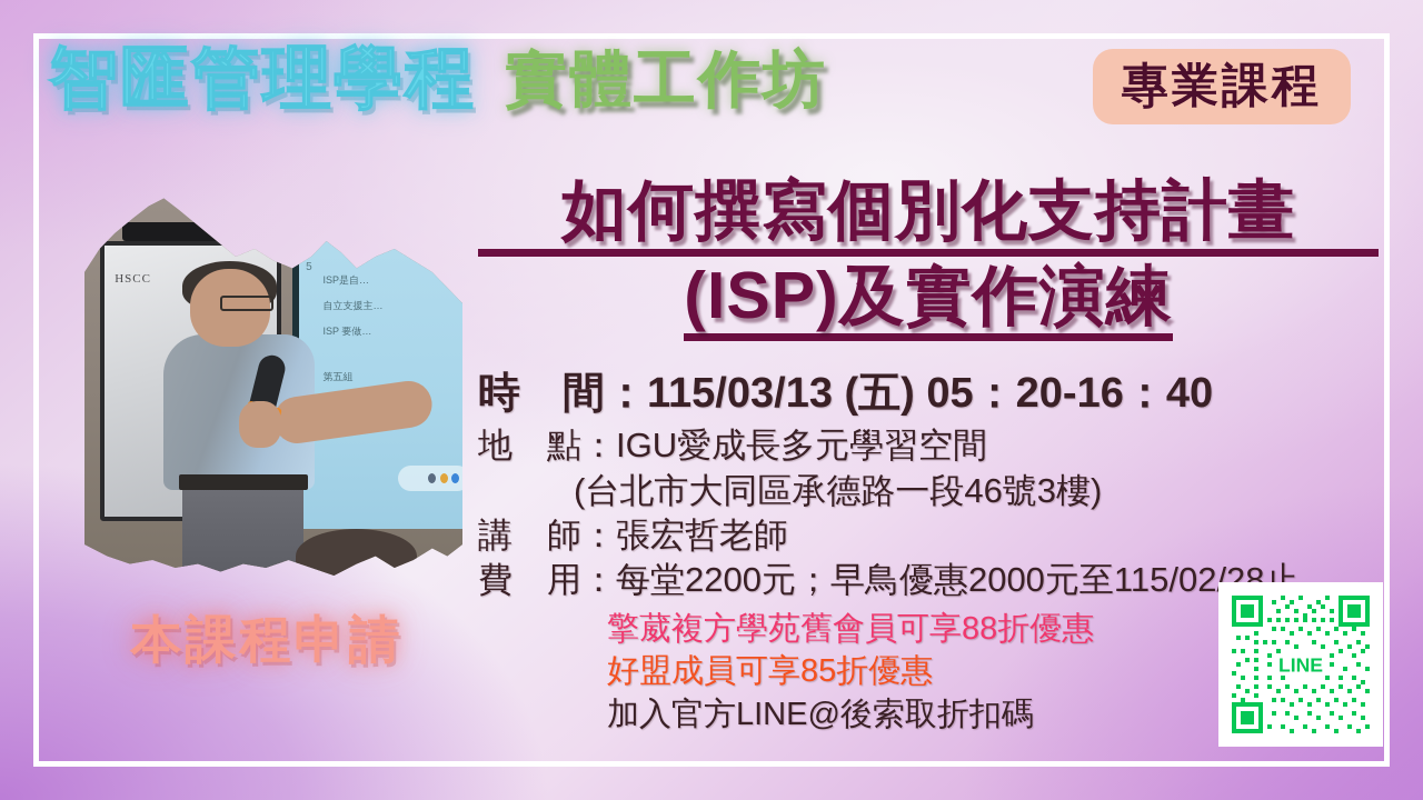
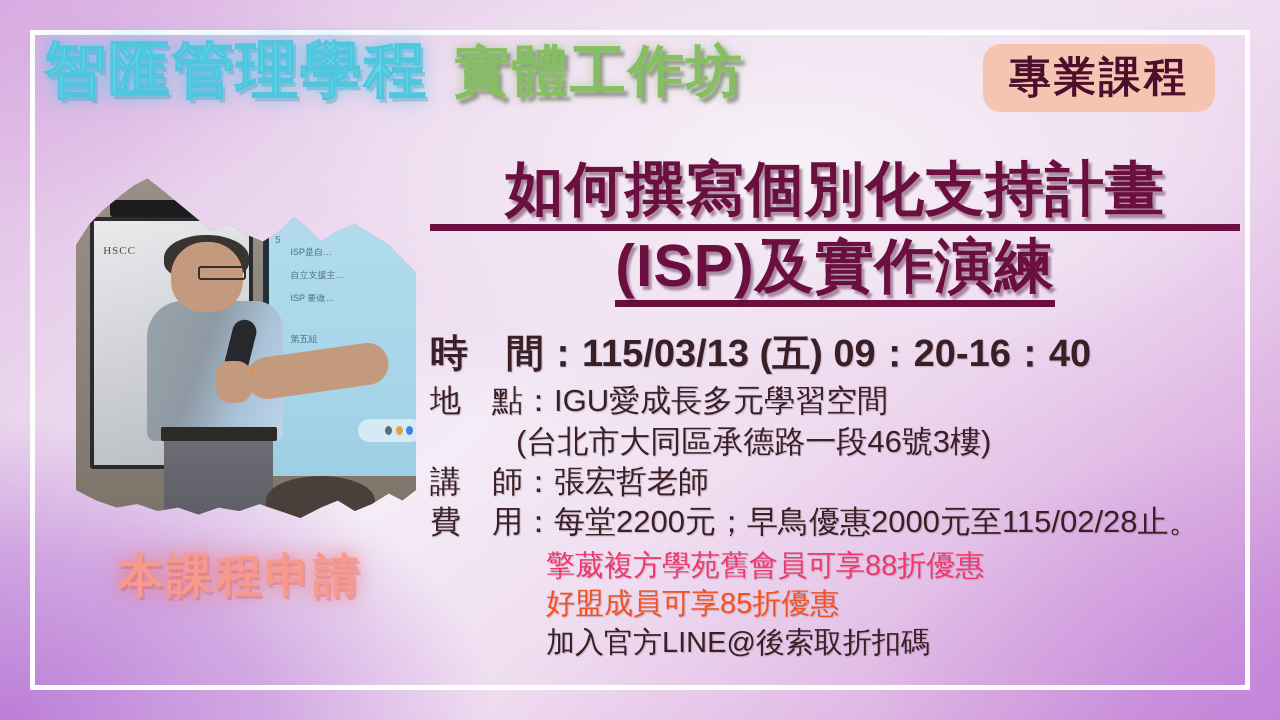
  智匯管理學程
  實體工作坊
  專業課程
  HSCC
  5
  ISP是自…
  自立支援主…
  ISP 要做…
  第五組
  如何撰寫個別化支持計畫
  (ISP)及實作演練
- 時 間：115/03/13 (五) 05：20-16：40
+ 時 間：115/03/13 (五) 09：20-16：40
  地 點：IGU愛成長多元學習空間
  (台北市大同區承德路一段46號3樓)
  講 師：張宏哲老師
  費 用：每堂2200元；早鳥優惠2000元至115/02/28止。
  擎葳複方學苑舊會員可享88折優惠
  好盟成員可享85折優惠
  加入官方LINE@後索取折扣碼
  本課程申請
- LINE
